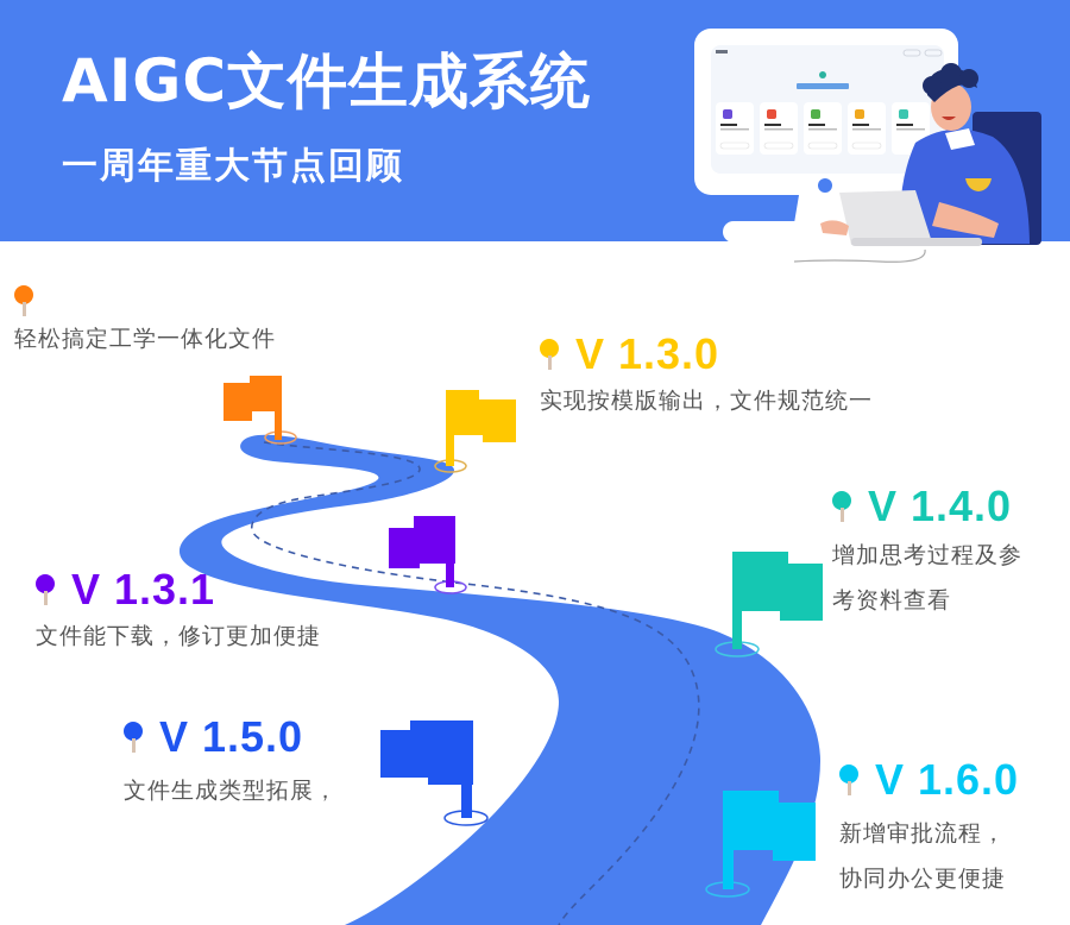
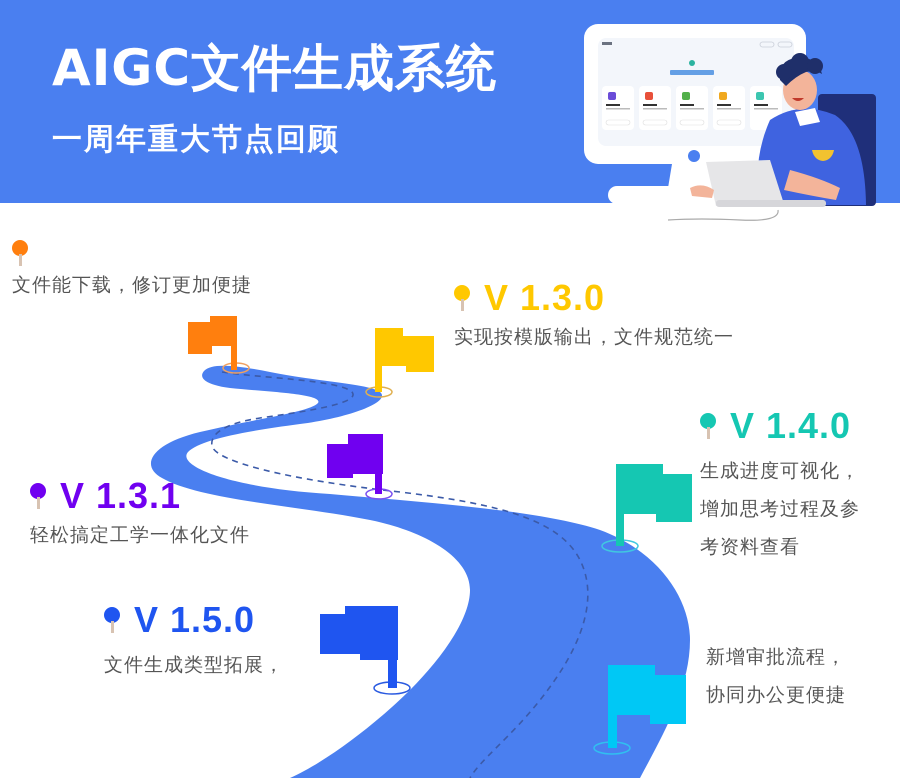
  AIGC文件生成系统
  一周年重大节点回顾
- 轻松搞定工学一体化文件
+ 文件能下载，修订更加便捷
  V 1.3.0
  实现按模版输出，文件规范统一
  V 1.3.1
- 文件能下载，修订更加便捷
+ 轻松搞定工学一体化文件
  V 1.4.0
+ 生成进度可视化，
  增加思考过程及参
  考资料查看
  V 1.5.0
  文件生成类型拓展，
- V 1.6.0
  新增审批流程，
  协同办公更便捷
